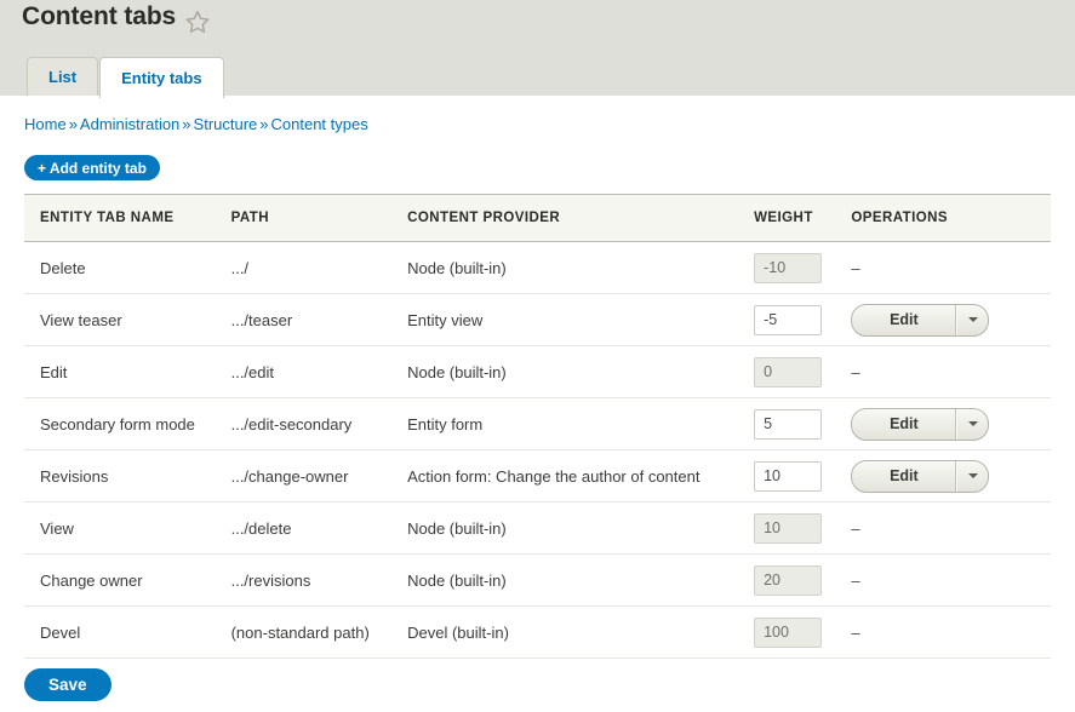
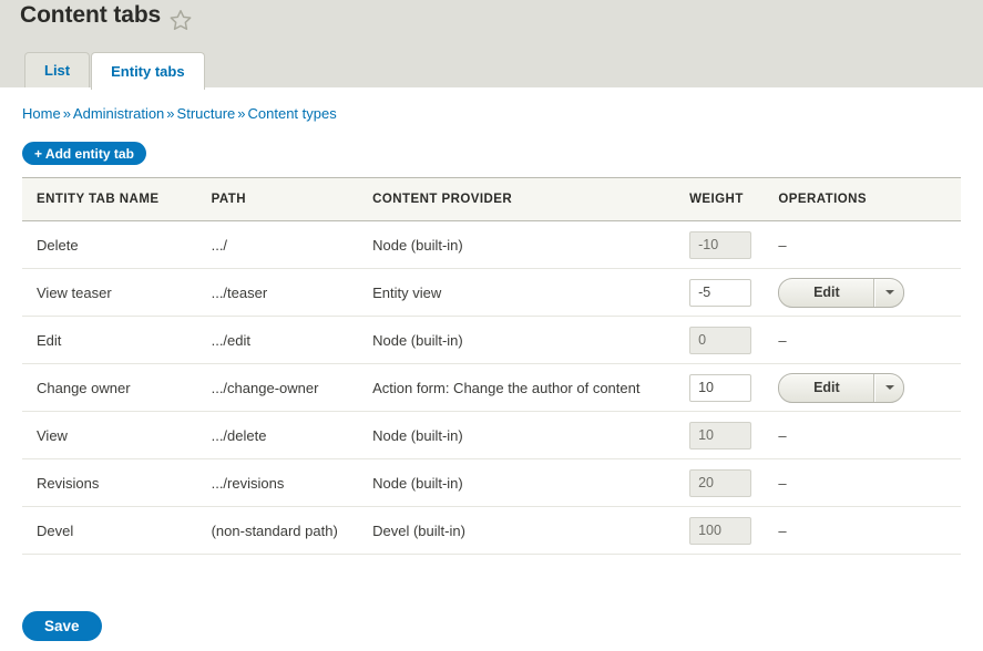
  Content tabs
  List
  Entity tabs
  Home » Administration » Structure » Content types
  + Add entity tab
  ENTITY TAB NAME	PATH	CONTENT PROVIDER	WEIGHT	OPERATIONS
  Delete	.../	Node (built-in)	-10	–
  View teaser	.../teaser	Entity view	-5	Edit
  Edit	.../edit	Node (built-in)	0	–
- Secondary form mode	.../edit-secondary	Entity form	5	Edit
- Revisions	.../change-owner	Action form: Change the author of content	10	Edit
+ Change owner	.../change-owner	Action form: Change the author of content	10	Edit
  View	.../delete	Node (built-in)	10	–
- Change owner	.../revisions	Node (built-in)	20	–
+ Revisions	.../revisions	Node (built-in)	20	–
  Devel	(non-standard path)	Devel (built-in)	100	–
  Save
